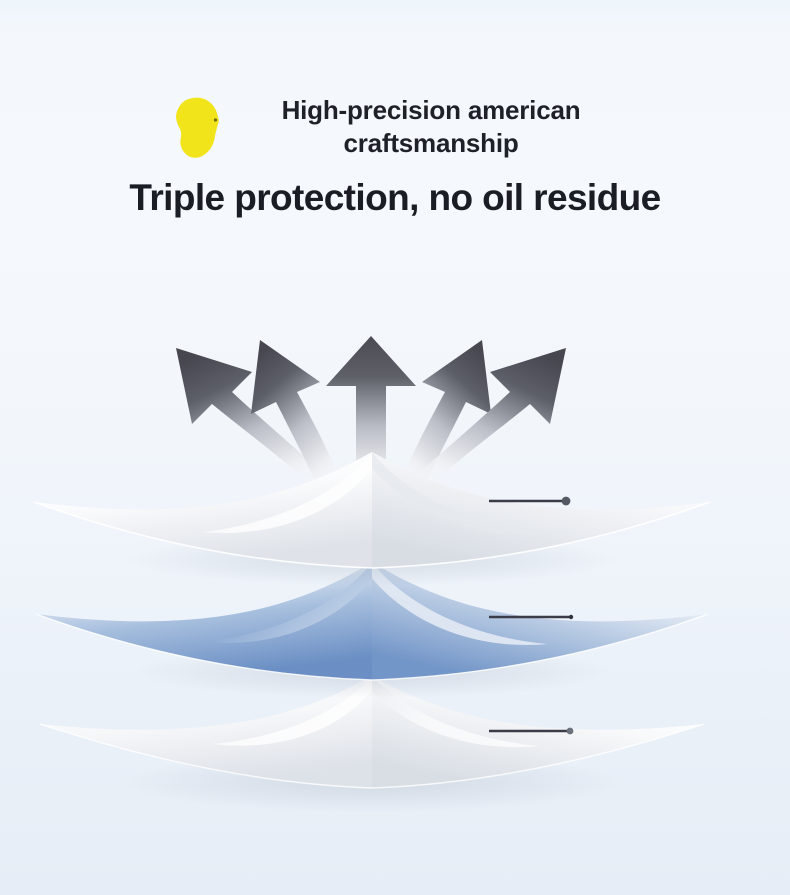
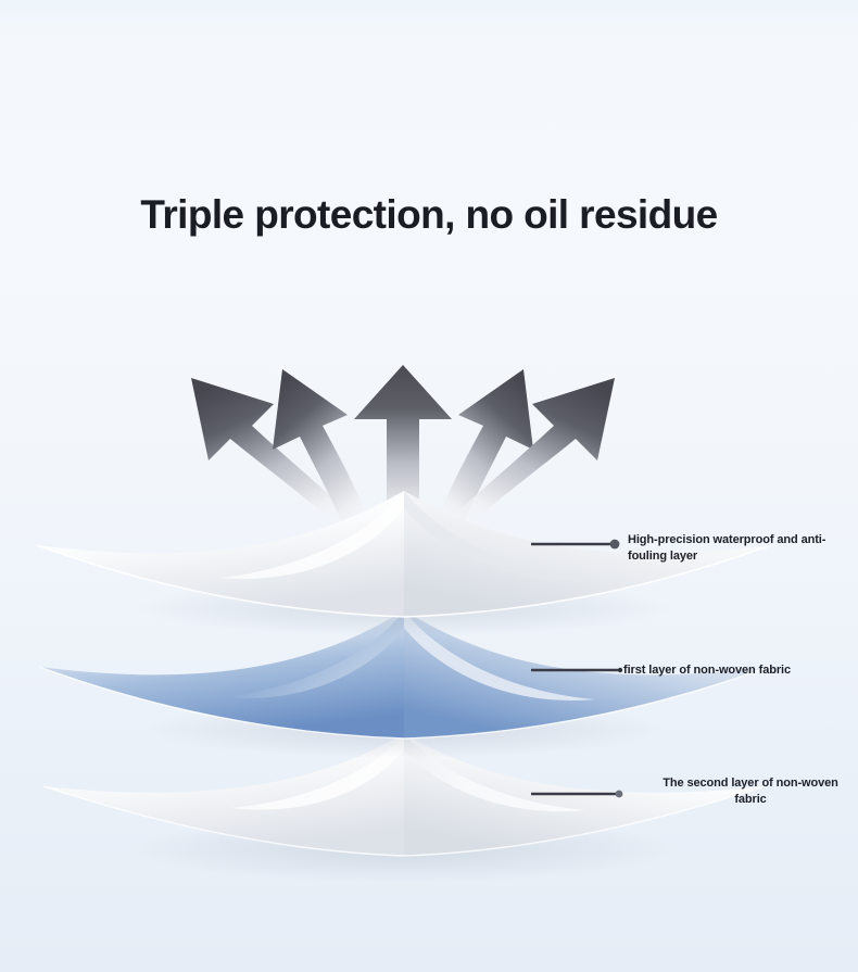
- High-precision american craftsmanship
  Triple protection, no oil residue
+ High-precision waterproof and anti-fouling layer
+ first layer of non-woven fabric
+ The second layer of non-woven fabric
